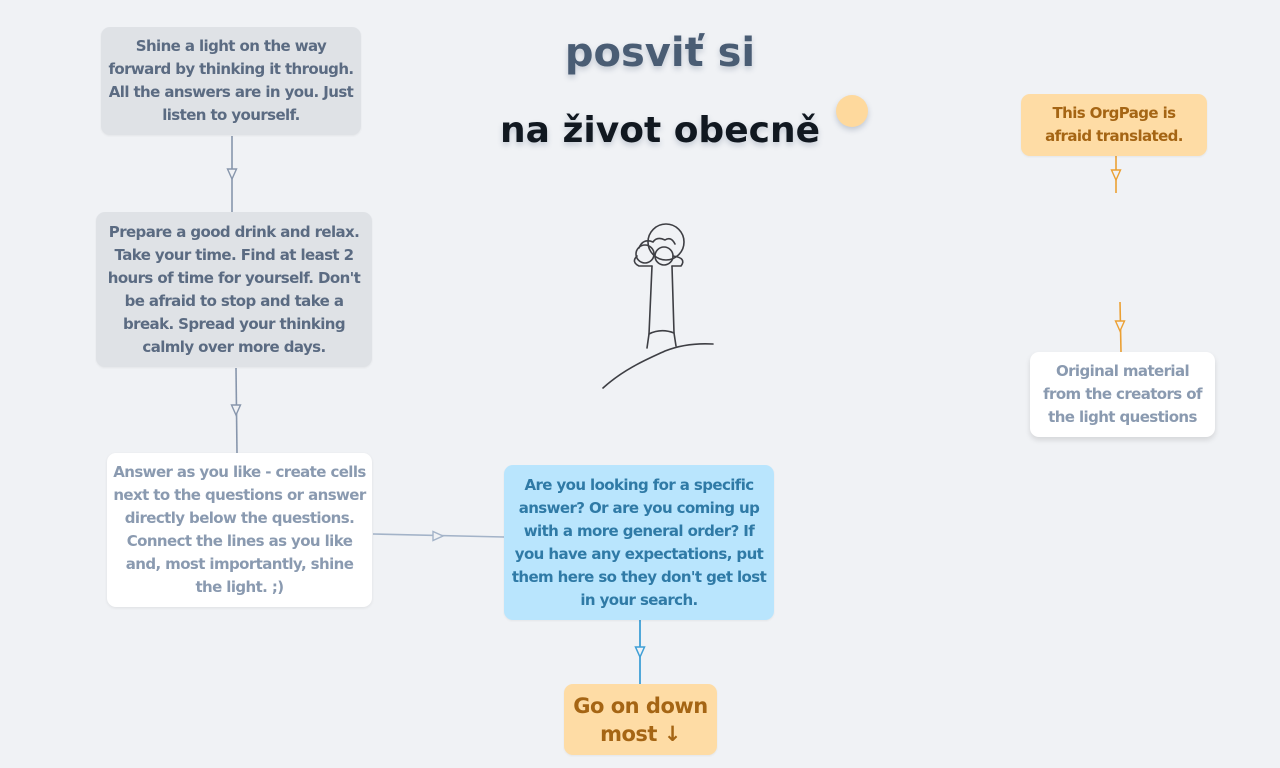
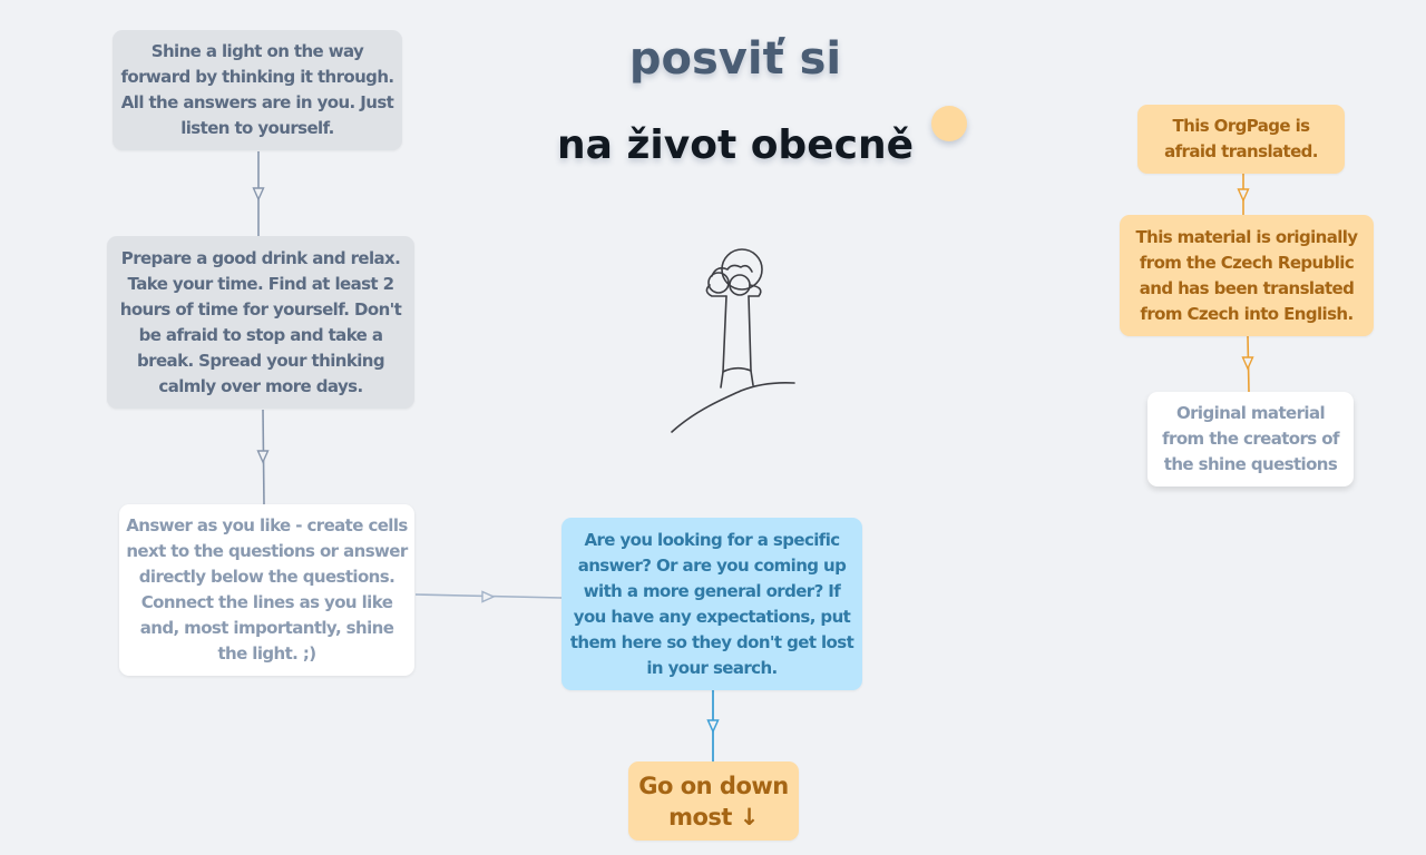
  posviť si
  na život obecně
  Shine a light on the way forward by thinking it through. All the answers are in you. Just listen to yourself.
  Prepare a good drink and relax. Take your time. Find at least 2 hours of time for yourself. Don't be afraid to stop and take a break. Spread your thinking calmly over more days.
  Answer as you like - create cells next to the questions or answer directly below the questions. Connect the lines as you like and, most importantly, shine the light. ;)
  Are you looking for a specific answer? Or are you coming up with a more general order? If you have any expectations, put them here so they don't get lost in your search.
  Go on down most ↓
  This OrgPage is afraid translated.
+ This material is originally from the Czech Republic and has been translated from Czech into English.
- Original material from the creators of the light questions
+ Original material from the creators of the shine questions
